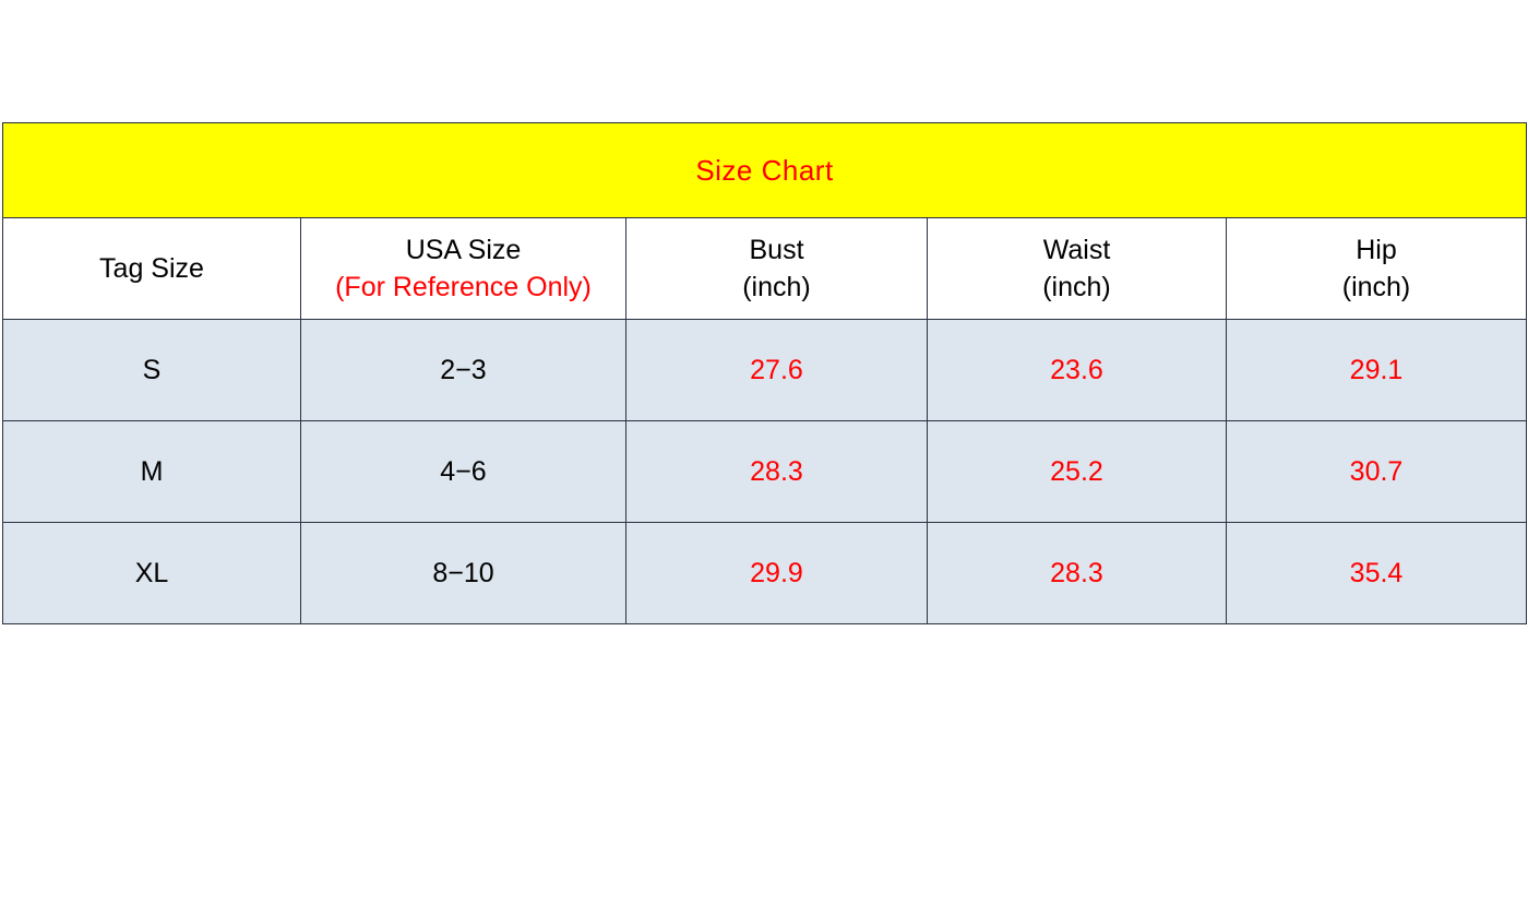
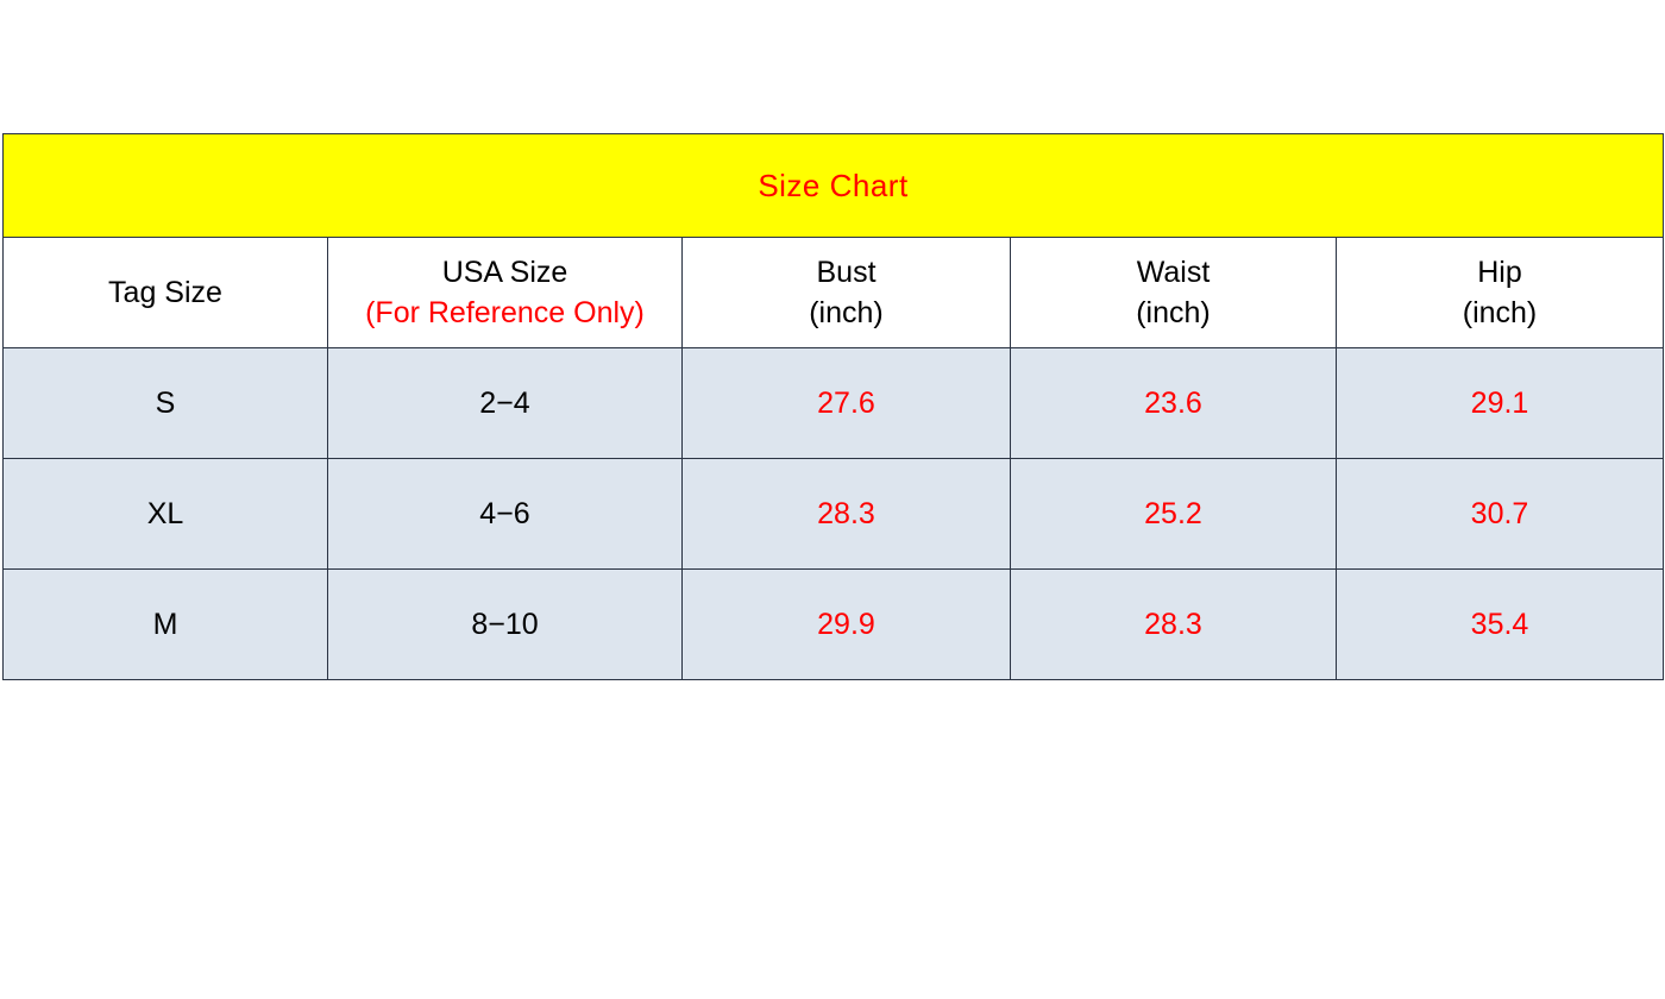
  Size Chart
  Tag Size	USA Size (For Reference Only)	Bust (inch)	Waist (inch)	Hip (inch)
- S	2−3	27.6	23.6	29.1
+ S	2−4	27.6	23.6	29.1
- M	4−6	28.3	25.2	30.7
+ XL	4−6	28.3	25.2	30.7
- XL	8−10	29.9	28.3	35.4
+ M	8−10	29.9	28.3	35.4
